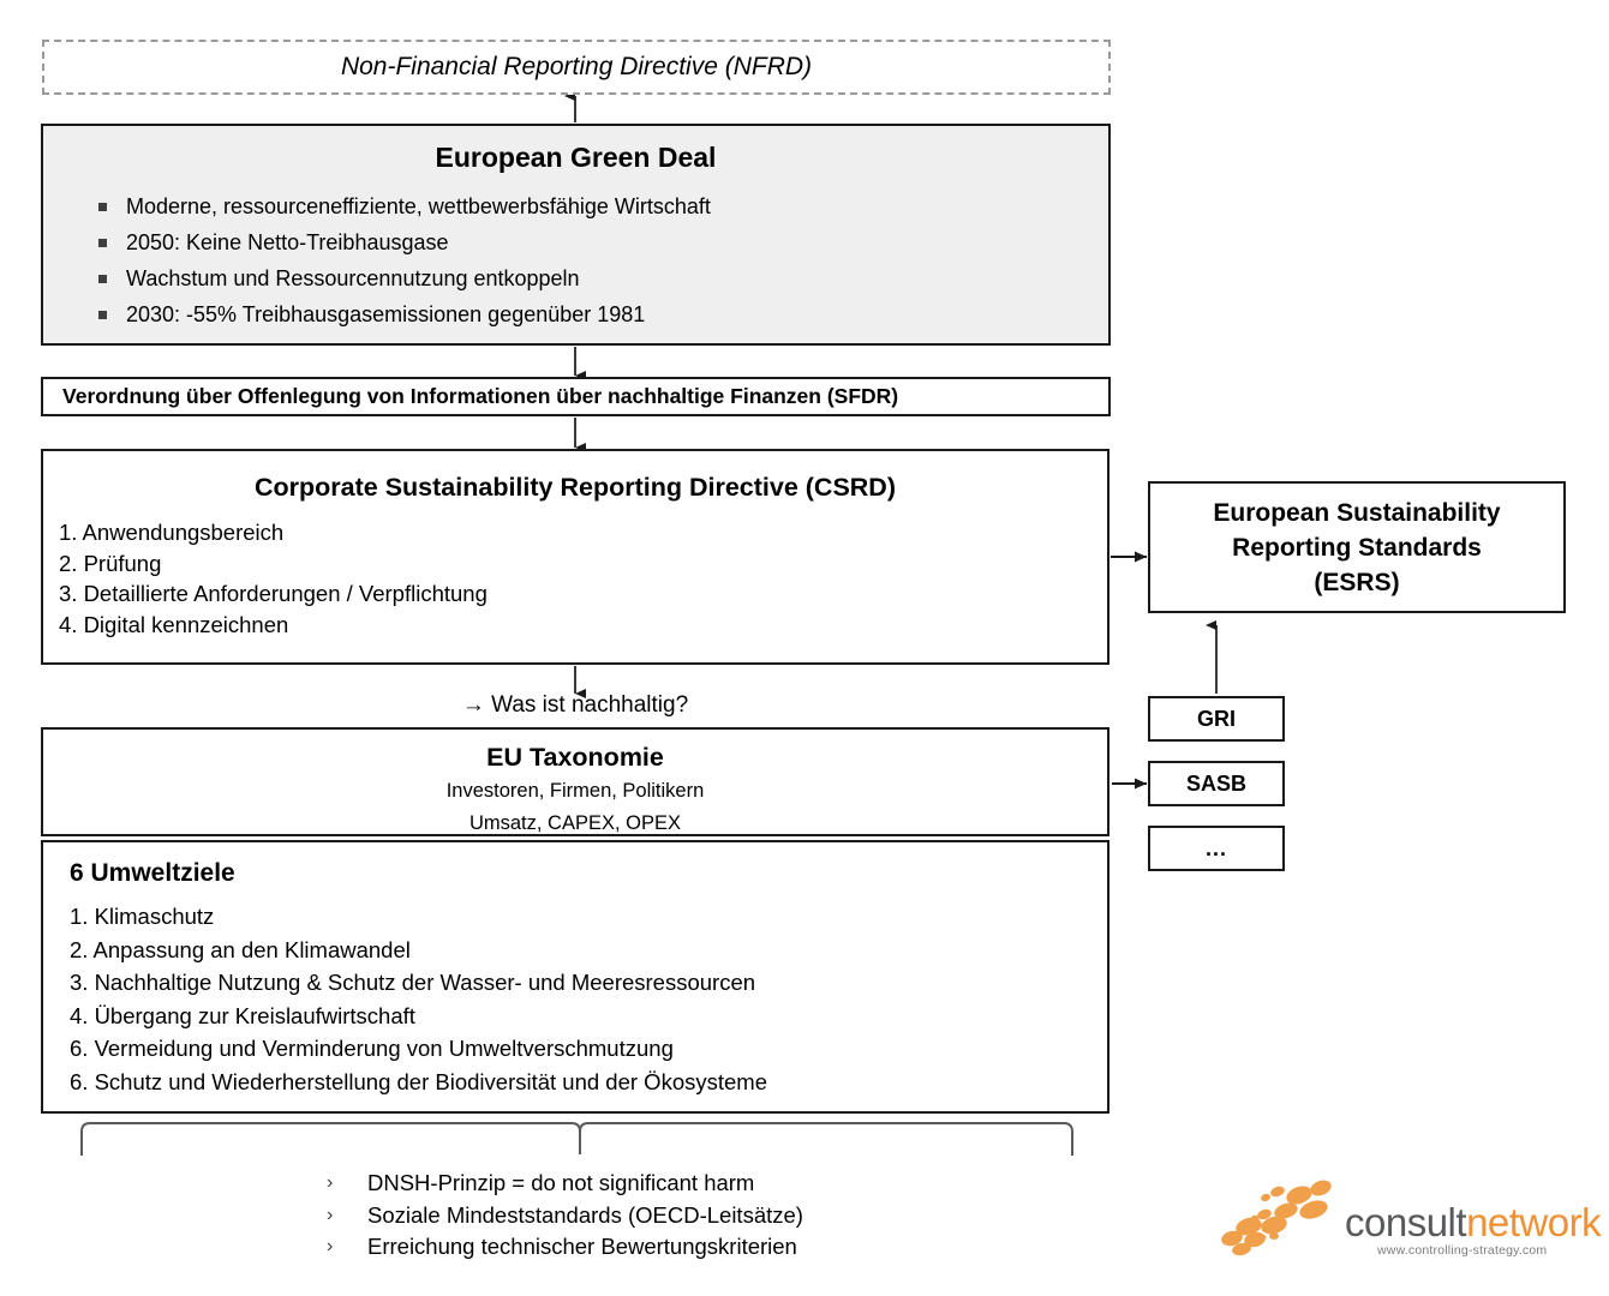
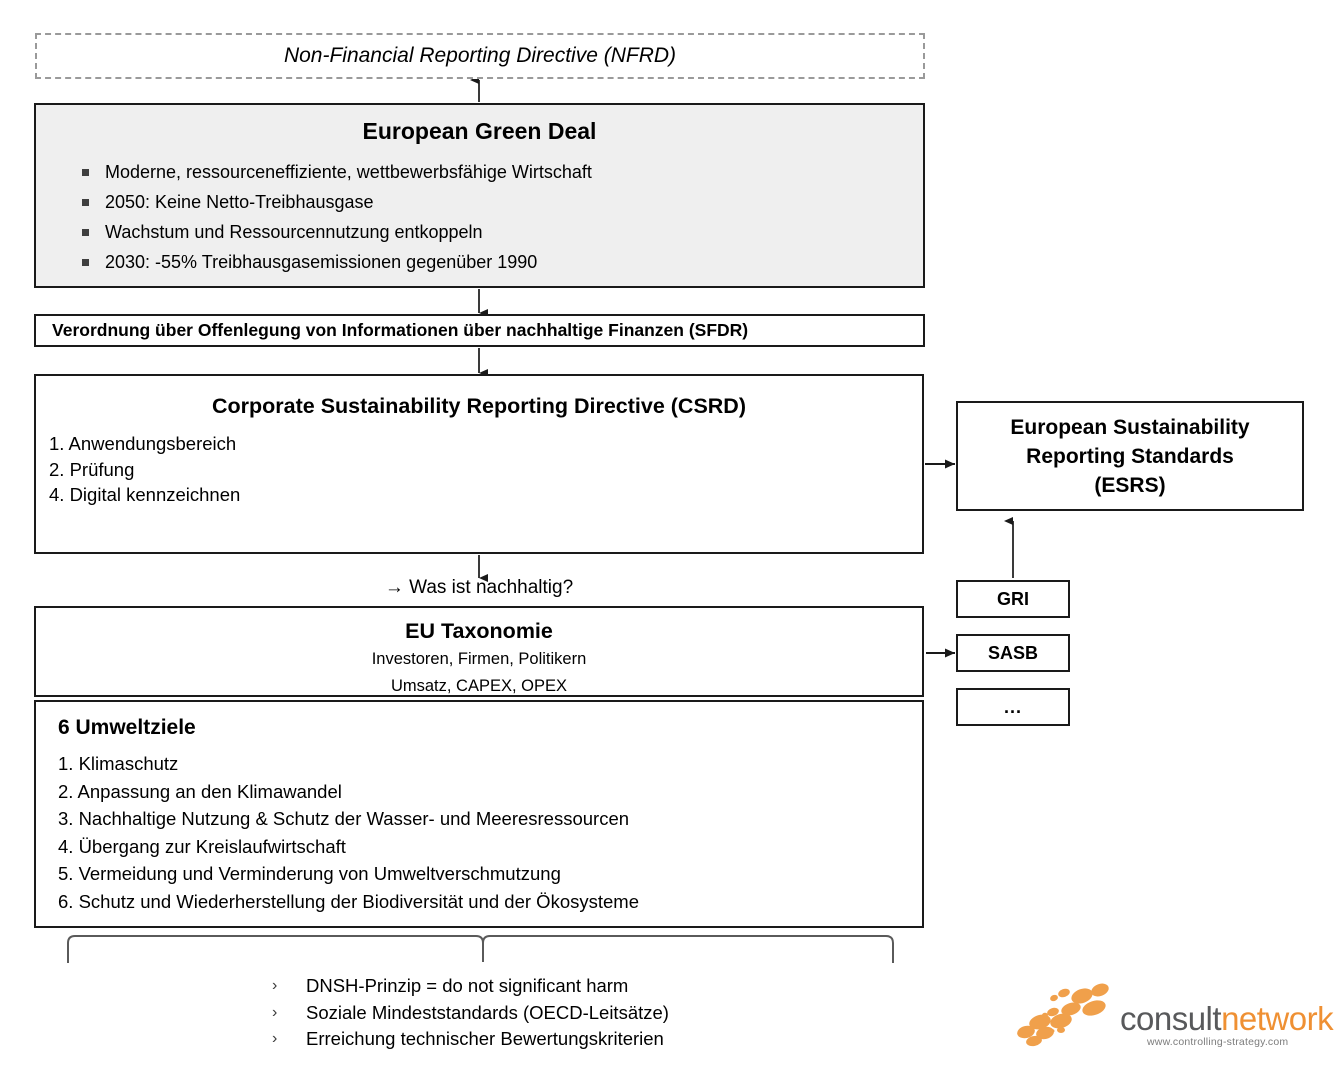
  Non-Financial Reporting Directive (NFRD)
  European Green Deal
  Moderne, ressourceneffiziente, wettbewerbsfähige Wirtschaft
  2050: Keine Netto-Treibhausgase
  Wachstum und Ressourcennutzung entkoppeln
- 2030: -55% Treibhausgasemissionen gegenüber 1981
+ 2030: -55% Treibhausgasemissionen gegenüber 1990
  Verordnung über Offenlegung von Informationen über nachhaltige Finanzen (SFDR)
  Corporate Sustainability Reporting Directive (CSRD)
  1. Anwendungsbereich
  2. Prüfung
- 3. Detaillierte Anforderungen / Verpflichtung
  4. Digital kennzeichnen
  European Sustainability
  Reporting Standards
  (ESRS)
  GRI
  SASB
  ...
  → Was ist nachhaltig?
  EU Taxonomie
  Investoren, Firmen, Politikern
  Umsatz, CAPEX, OPEX
  6 Umweltziele
  1. Klimaschutz
  2. Anpassung an den Klimawandel
  3. Nachhaltige Nutzung & Schutz der Wasser- und Meeresressourcen
  4. Übergang zur Kreislaufwirtschaft
- 6. Vermeidung und Verminderung von Umweltverschmutzung
+ 5. Vermeidung und Verminderung von Umweltverschmutzung
  6. Schutz und Wiederherstellung der Biodiversität und der Ökosysteme
  ›
  DNSH-Prinzip = do not significant harm
  ›
  Soziale Mindeststandards (OECD-Leitsätze)
  ›
  Erreichung technischer Bewertungskriterien
  consultnetwork
  www.controlling-strategy.com
